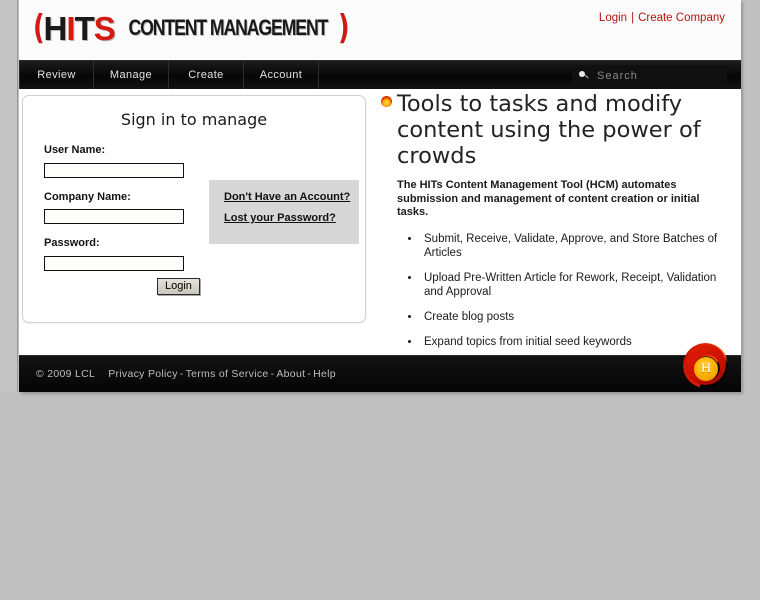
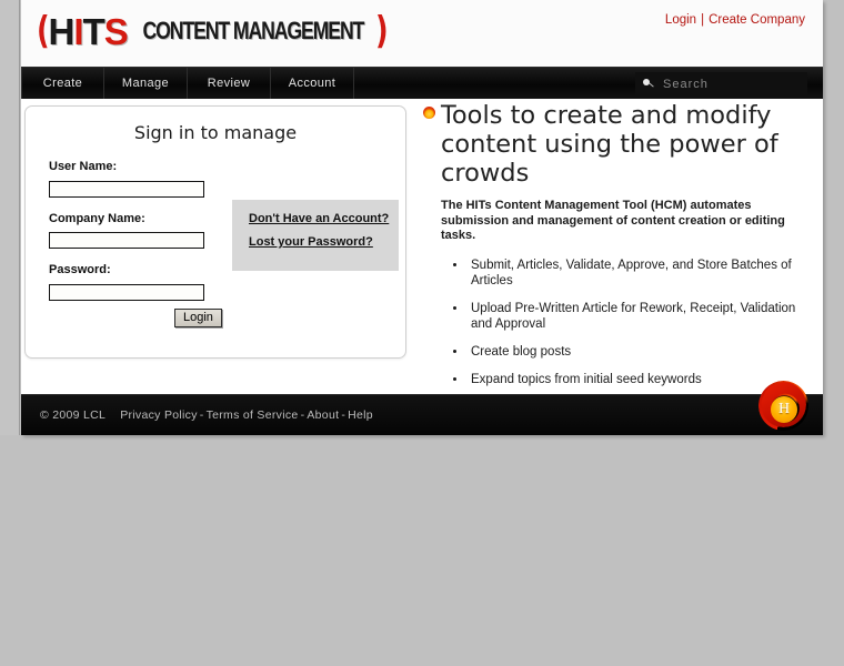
  (
  HITS
  CONTENT MANAGEMENT
  )
  Login | Create Company
- Review
+ Create
  Manage
- Create
+ Review
  Account
  Search
  Sign in to manage
  User Name:
  Company Name:
  Password:
  Login
  Don't Have an Account?
  Lost your Password?
- Tools to tasks and modify content using the power of crowds
+ Tools to create and modify content using the power of crowds
- The HITs Content Management Tool (HCM) automates submission and management of content creation or initial tasks.
+ The HITs Content Management Tool (HCM) automates submission and management of content creation or editing tasks.
- Submit, Receive, Validate, Approve, and Store Batches of Articles
+ Submit, Articles, Validate, Approve, and Store Batches of Articles
  Upload Pre-Written Article for Rework, Receipt, Validation and Approval
  Create blog posts
  Expand topics from initial seed keywords
  © 2009 LCL Privacy Policy - Terms of Service - About - Help
  H
